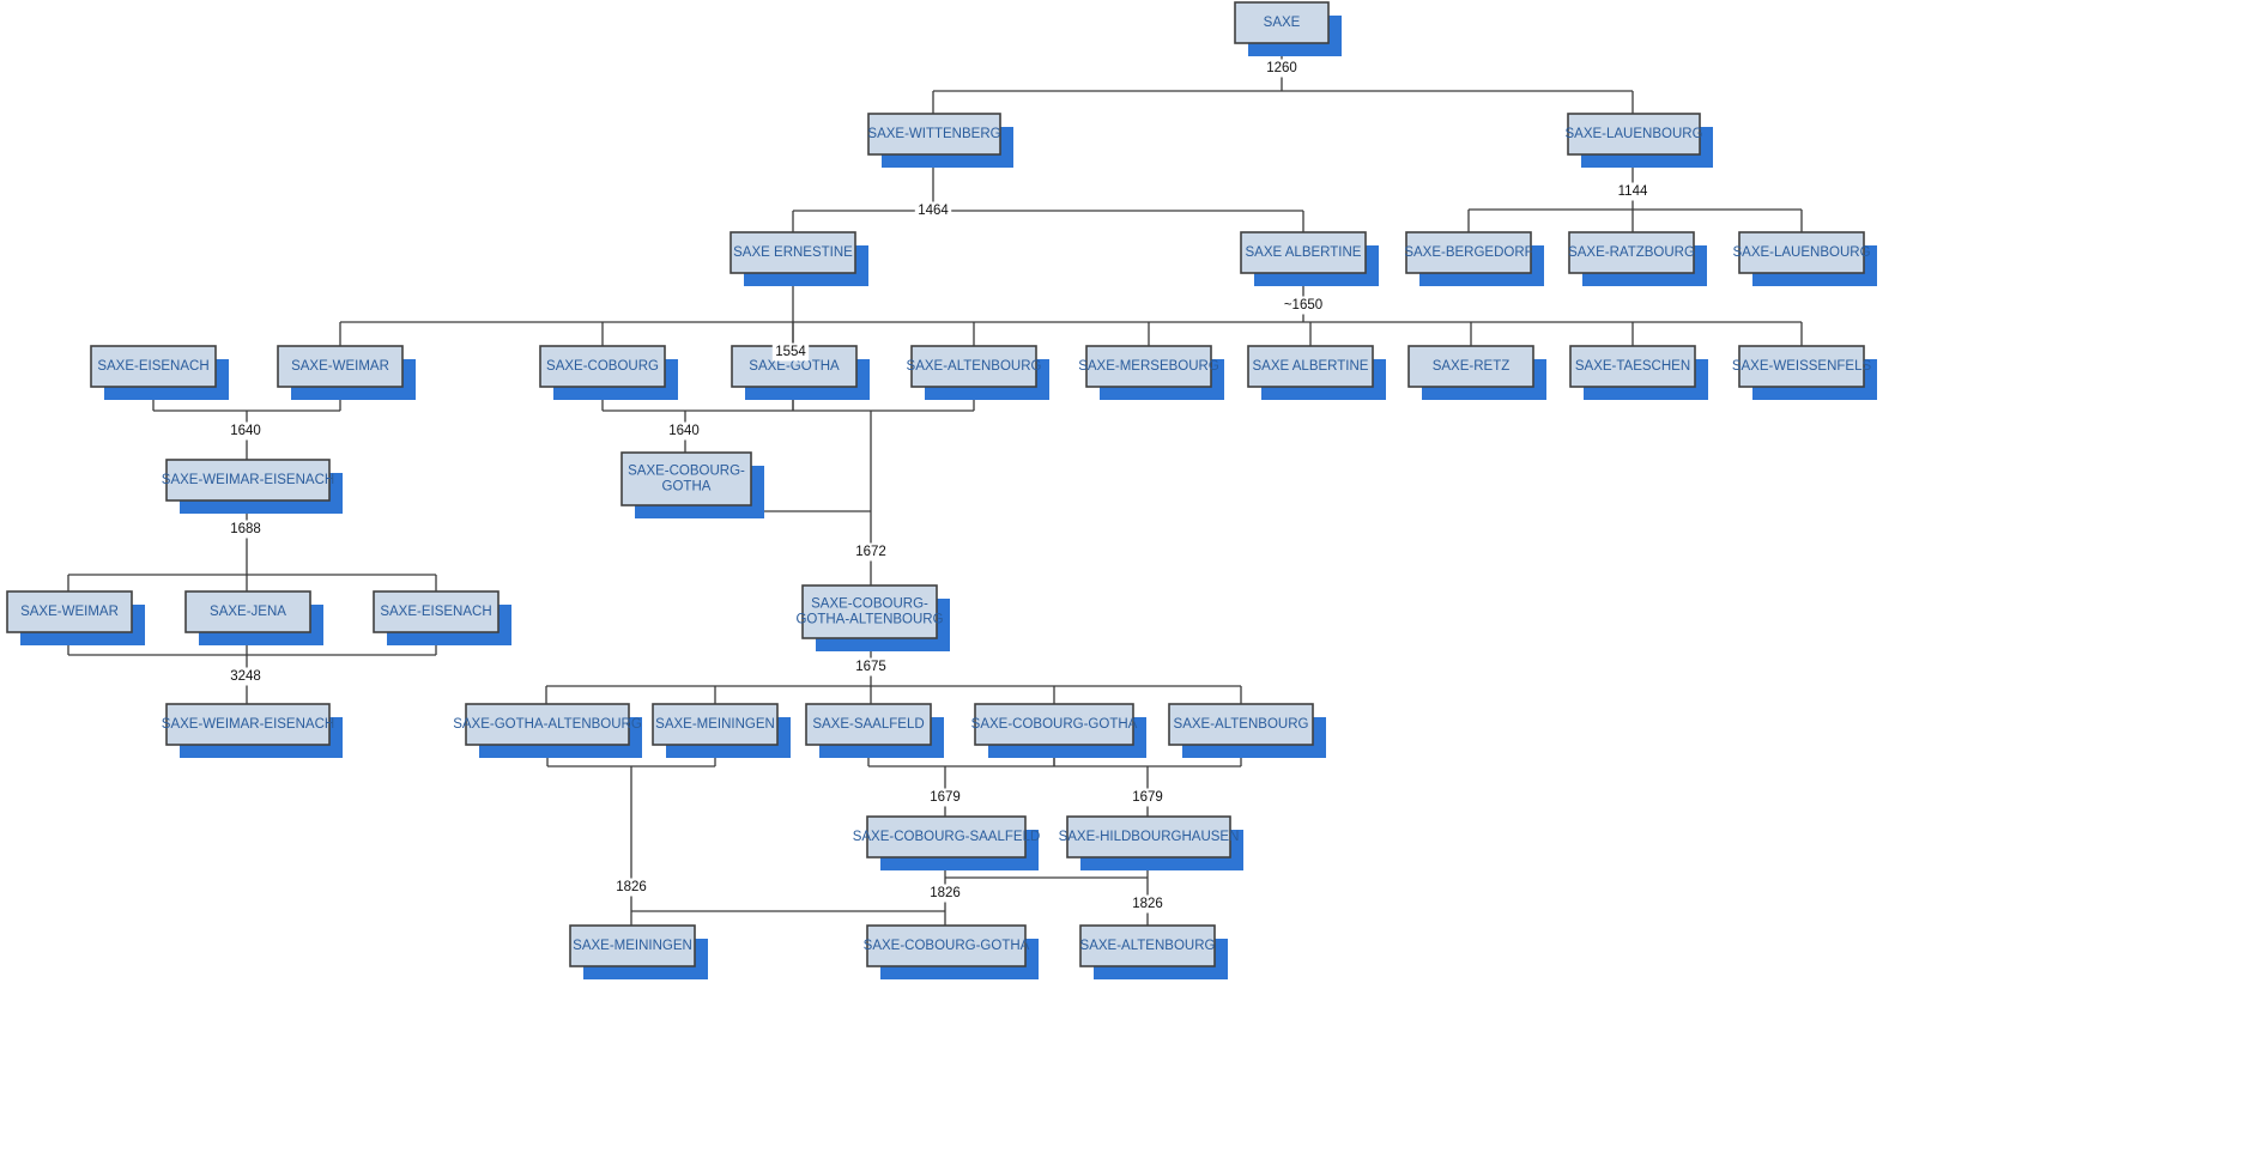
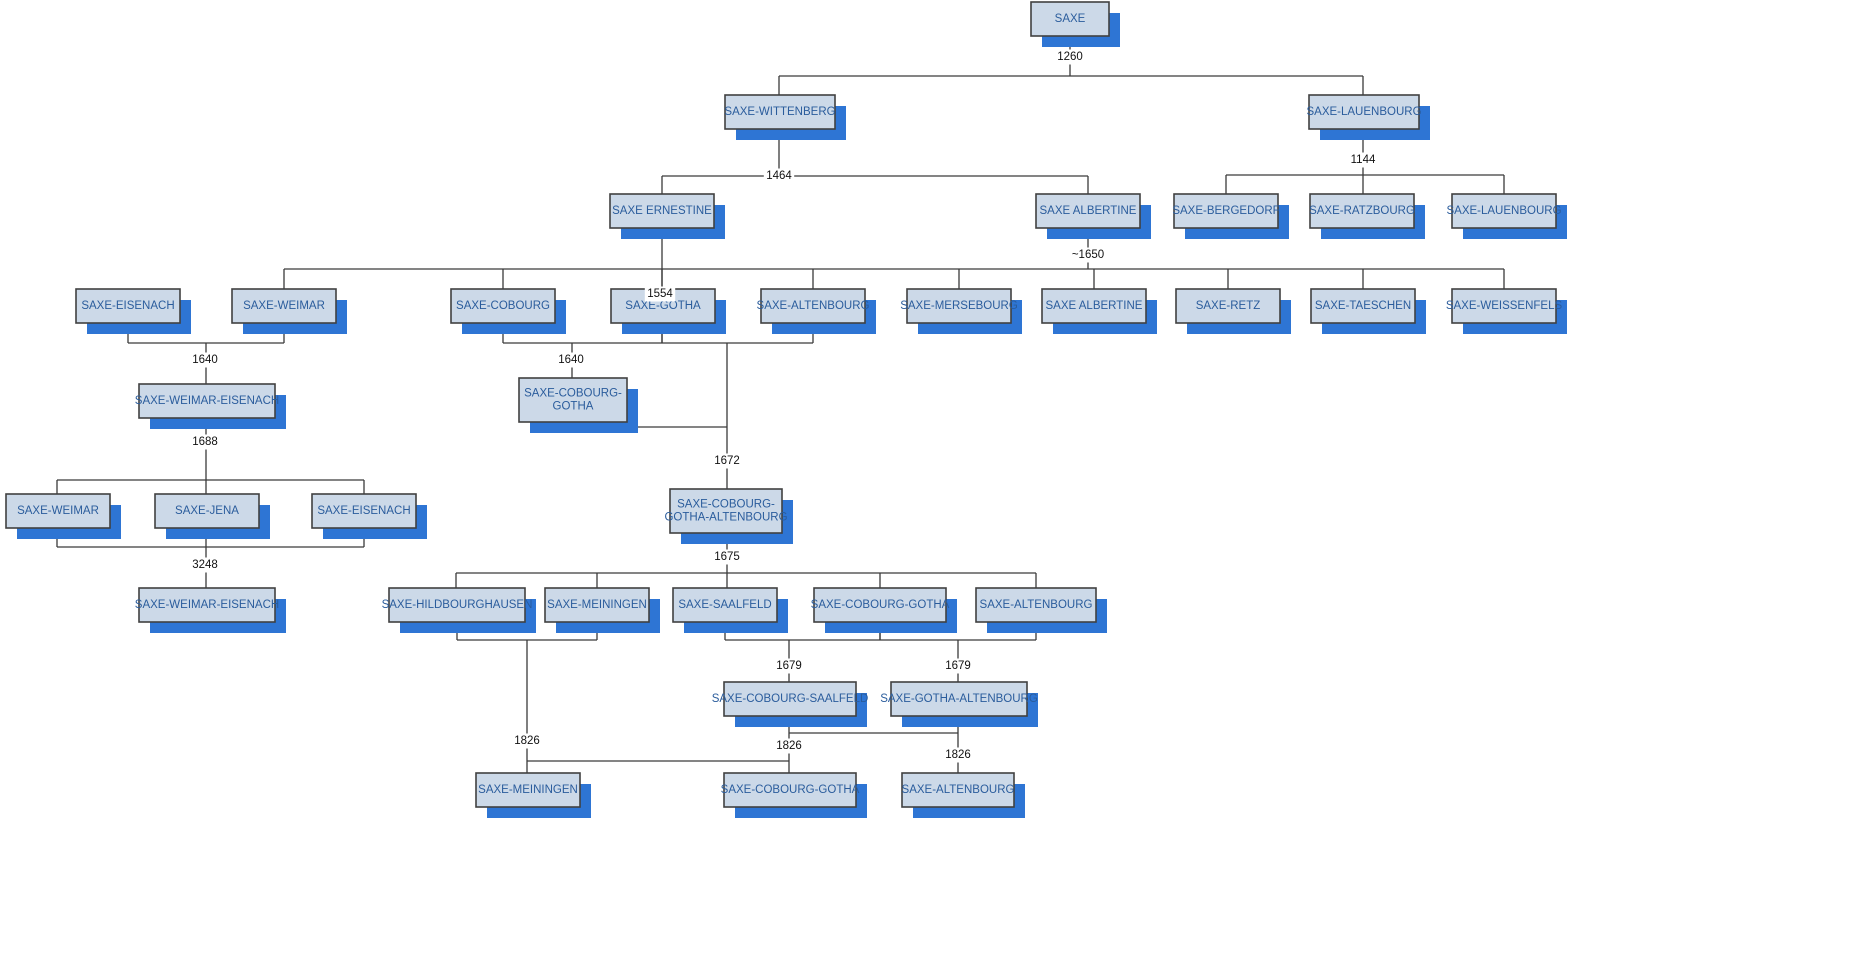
  SAXE
  SAXE-WITTENBERG
  SAXE-LAUENBOURG
  SAXE ERNESTINE
  SAXE ALBERTINE
  SAXE-BERGEDORF
  SAXE-RATZBOURG
  SAXE-LAUENBOURG
  SAXE-EISENACH
  SAXE-WEIMAR
  SAXE-COBOURG
  SAXE-GOTHA
  SAXE-ALTENBOURG
  SAXE-MERSEBOURG
  SAXE ALBERTINE
  SAXE-RETZ
  SAXE-TAESCHEN
  SAXE-WEISSENFELS
  SAXE-WEIMAR-EISENACH
  SAXE-COBOURG- GOTHA
  SAXE-COBOURG- GOTHA-ALTENBOURG
  SAXE-WEIMAR
  SAXE-JENA
  SAXE-EISENACH
  SAXE-WEIMAR-EISENACH
- SAXE-GOTHA-ALTENBOURG
+ SAXE-HILDBOURGHAUSEN
  SAXE-MEININGEN
  SAXE-SAALFELD
  SAXE-COBOURG-GOTHA
  SAXE-ALTENBOURG
  SAXE-COBOURG-SAALFELD
- SAXE-HILDBOURGHAUSEN
+ SAXE-GOTHA-ALTENBOURG
  SAXE-MEININGEN
  SAXE-COBOURG-GOTHA
  SAXE-ALTENBOURG
  1260
  1464
  1144
  ~1650
  1554
  1640
  1640
  1688
  1672
  3248
  1675
  1679
  1679
  1826
  1826
  1826
